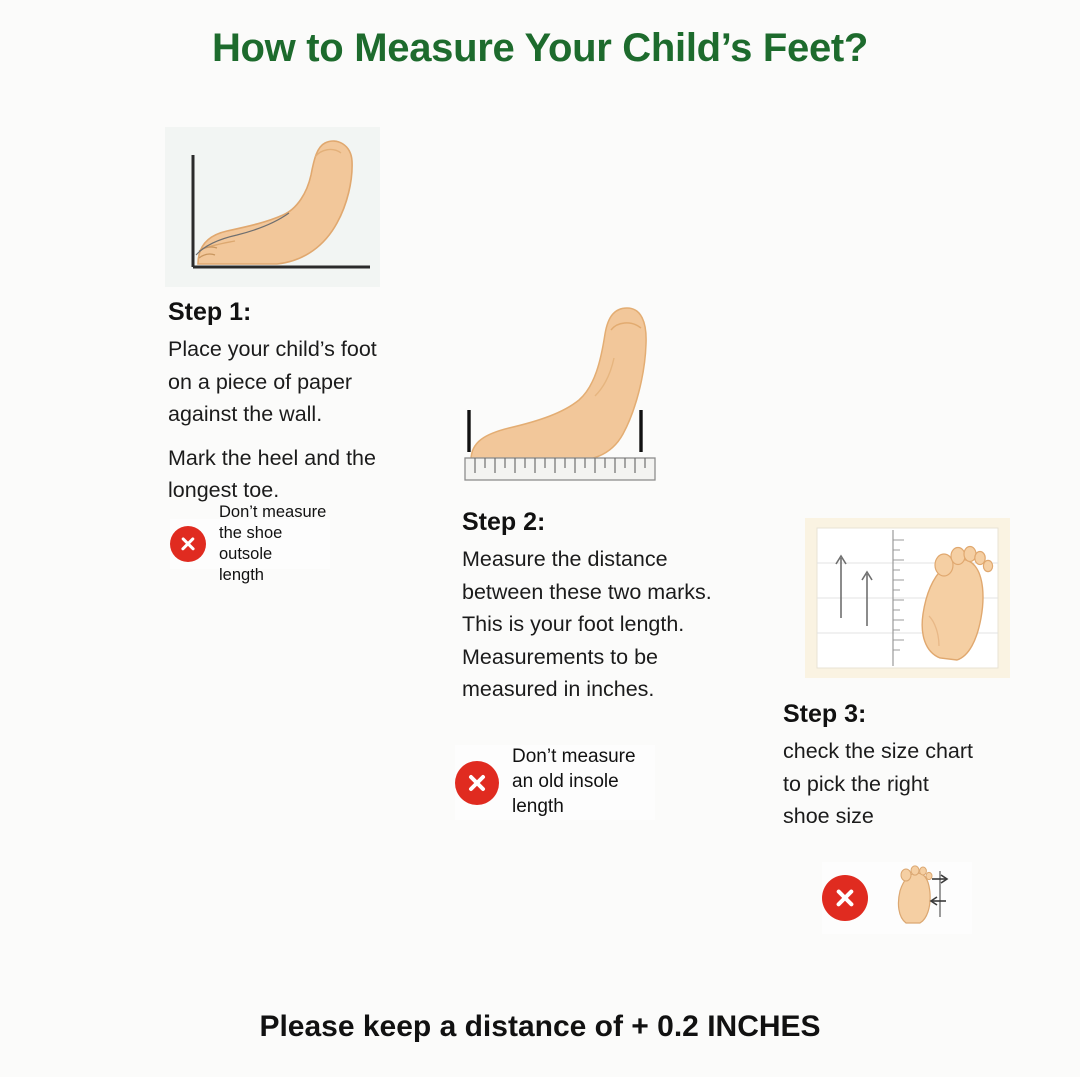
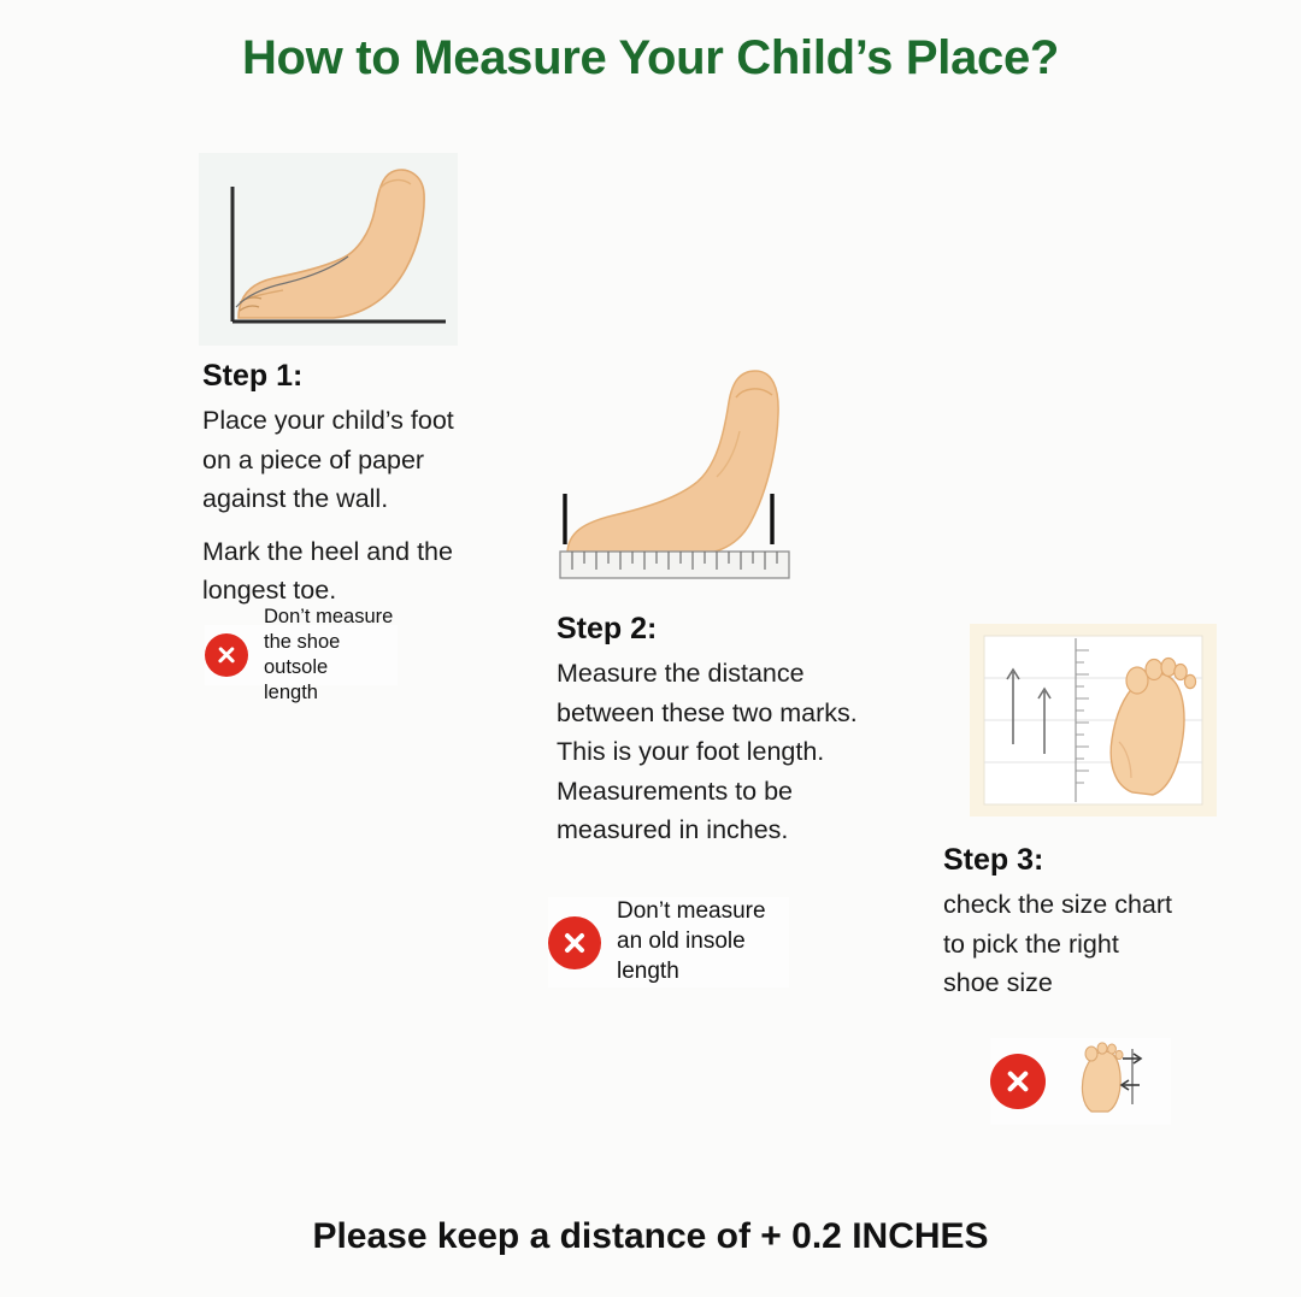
- How to Measure Your Child’s Feet?
+ How to Measure Your Child’s Place?
  Step 1:
  Place your child’s foot
  on a piece of paper
  against the wall.
  Mark the heel and the
  longest toe.
  Don’t measure
  the shoe outsole
  length
  Step 2:
  Measure the distance
  between these two marks.
  This is your foot length.
  Measurements to be
  measured in inches.
  Don’t measure
  an old insole
  length
  Step 3:
  check the size chart
  to pick the right
  shoe size
  Please keep a distance of + 0.2 INCHES
